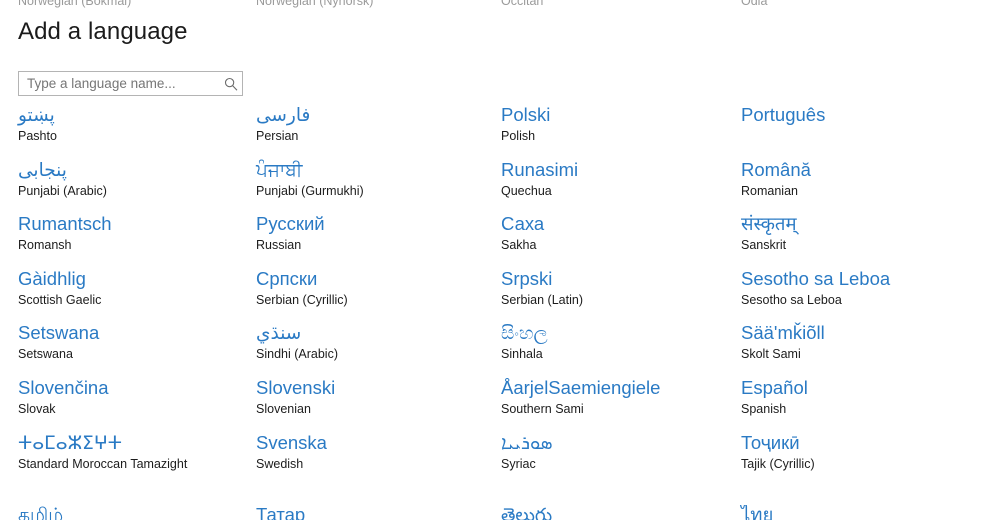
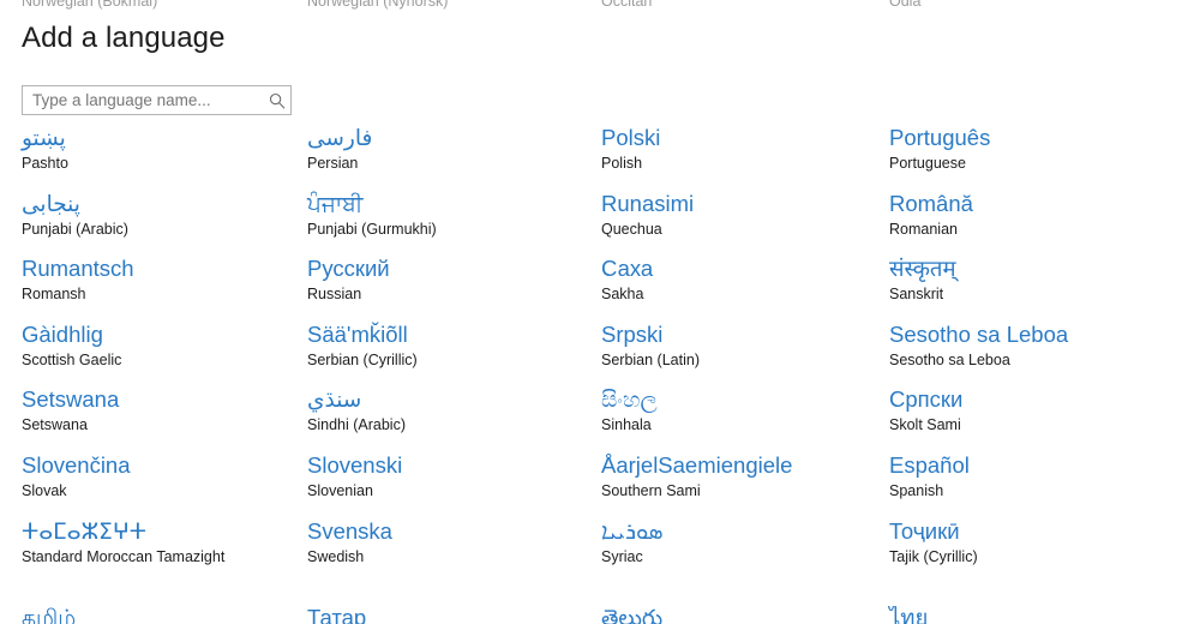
  Add a language
  Type a language name...
  Norwegian (Bokmål)
  Norwegian (Nynorsk)
  Occitan
  Odia
  پښتو
  Pashto
  پنجابی
  Punjabi (Arabic)
  Rumantsch
  Romansh
  Gàidhlig
  Scottish Gaelic
  Setswana
  Setswana
  Slovenčina
  Slovak
  ⵜⴰⵎⴰⵣⵉⵖⵜ
  Standard Moroccan Tamazight
  فارسی
  Persian
  ਪੰਜਾਬੀ
  Punjabi (Gurmukhi)
  Русский
  Russian
- Српски
+ Sääʹmǩiõll
  Serbian (Cyrillic)
  سنڌي
  Sindhi (Arabic)
  Slovenski
  Slovenian
  Svenska
  Swedish
  Polski
  Polish
  Runasimi
  Quechua
  Саха
  Sakha
  Srpski
  Serbian (Latin)
  සිංහල
  Sinhala
  ÅarjelSaemiengiele
  Southern Sami
  ܣܘܪܝܝܐ
  Syriac
  Português
+ Portuguese
  Română
  Romanian
  संस्कृतम्
  Sanskrit
  Sesotho sa Leboa
  Sesotho sa Leboa
- Sääʹmǩiõll
+ Српски
  Skolt Sami
  Español
  Spanish
  Тоҷикӣ
  Tajik (Cyrillic)
  தமிழ்
  Татар
  తెలుగు
  ไทย
